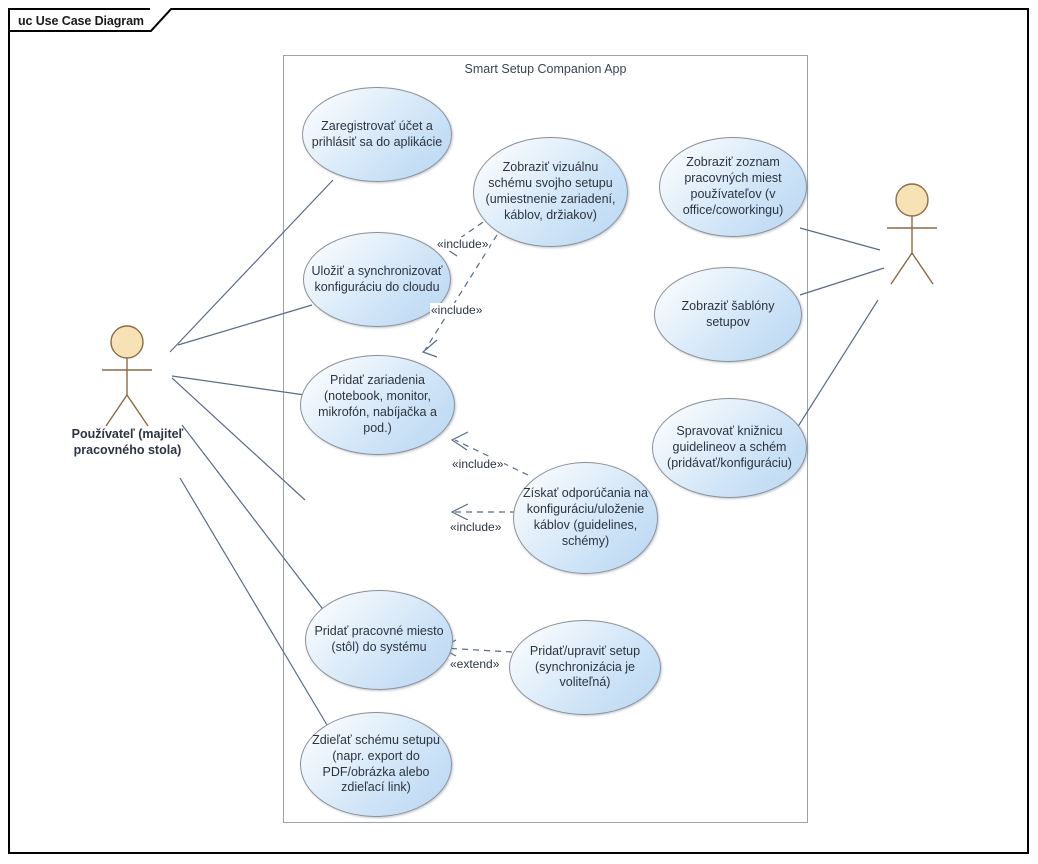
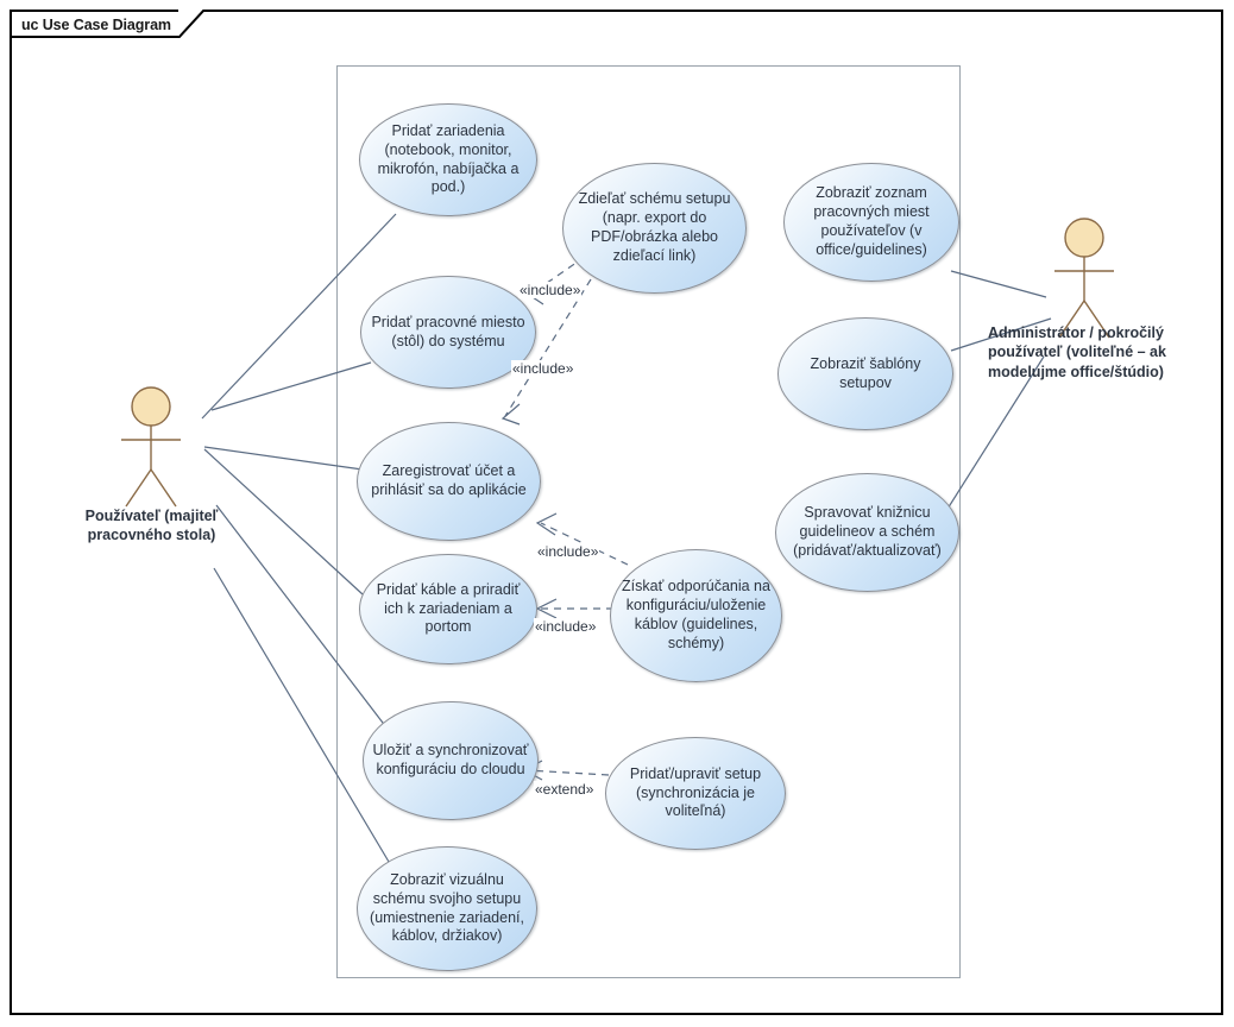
  uc Use Case Diagram
- Smart Setup Companion App
- Zaregistrovať účet a prihlásiť sa do aplikácie
+ Pridať zariadenia (notebook, monitor, mikrofón, nabíjačka a pod.)
- Zobraziť vizuálnu schému svojho setupu (umiestnenie zariadení, káblov, držiakov)
+ Zdieľať schému setupu (napr. export do PDF/obrázka alebo zdieľací link)
- Uložiť a synchronizovať konfiguráciu do cloudu
+ Pridať pracovné miesto (stôl) do systému
- Pridať zariadenia (notebook, monitor, mikrofón, nabíjačka a pod.)
+ Zaregistrovať účet a prihlásiť sa do aplikácie
+ Pridať káble a priradiť ich k zariadeniam a portom
  Získať odporúčania na konfiguráciu/uloženie káblov (guidelines, schémy)
- Pridať pracovné miesto (stôl) do systému
+ Uložiť a synchronizovať konfiguráciu do cloudu
  Pridať/upraviť setup (synchronizácia je voliteľná)
- Zdieľať schému setupu (napr. export do PDF/obrázka alebo zdieľací link)
+ Zobraziť vizuálnu schému svojho setupu (umiestnenie zariadení, káblov, držiakov)
- Zobraziť zoznam pracovných miest používateľov (v office/coworkingu)
+ Zobraziť zoznam pracovných miest používateľov (v office/guidelines)
  Zobraziť šablóny setupov
- Spravovať knižnicu guidelineov a schém (pridávať/konfiguráciu)
+ Spravovať knižnicu guidelineov a schém (pridávať/aktualizovať)
  Používateľ (majiteľ pracovného stola)
+ Administrátor / pokročilý používateľ (voliteľné – ak modelujme office/štúdio)
  «include»
  «include»
  «include»
  «include»
  «extend»
